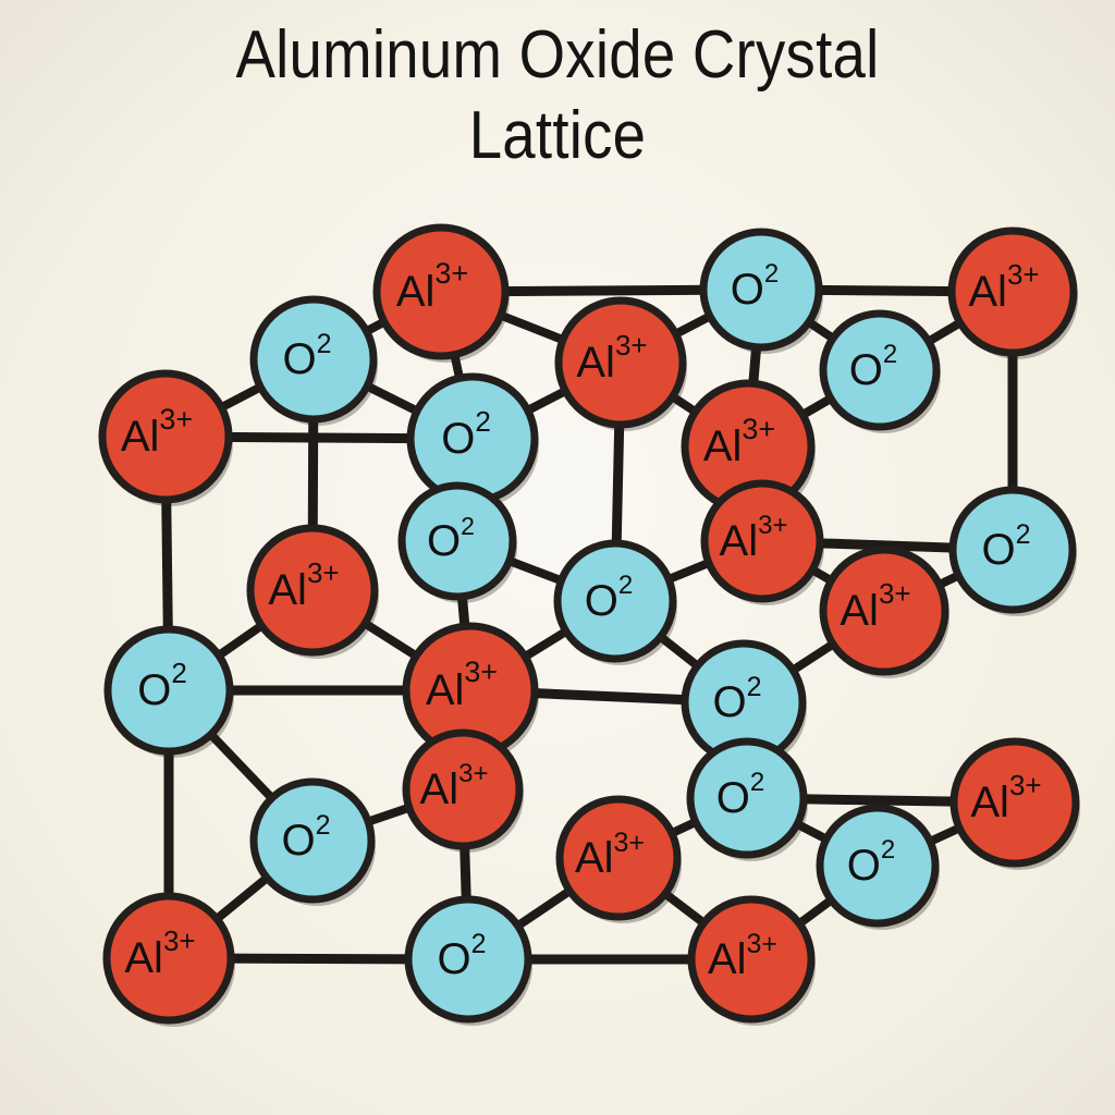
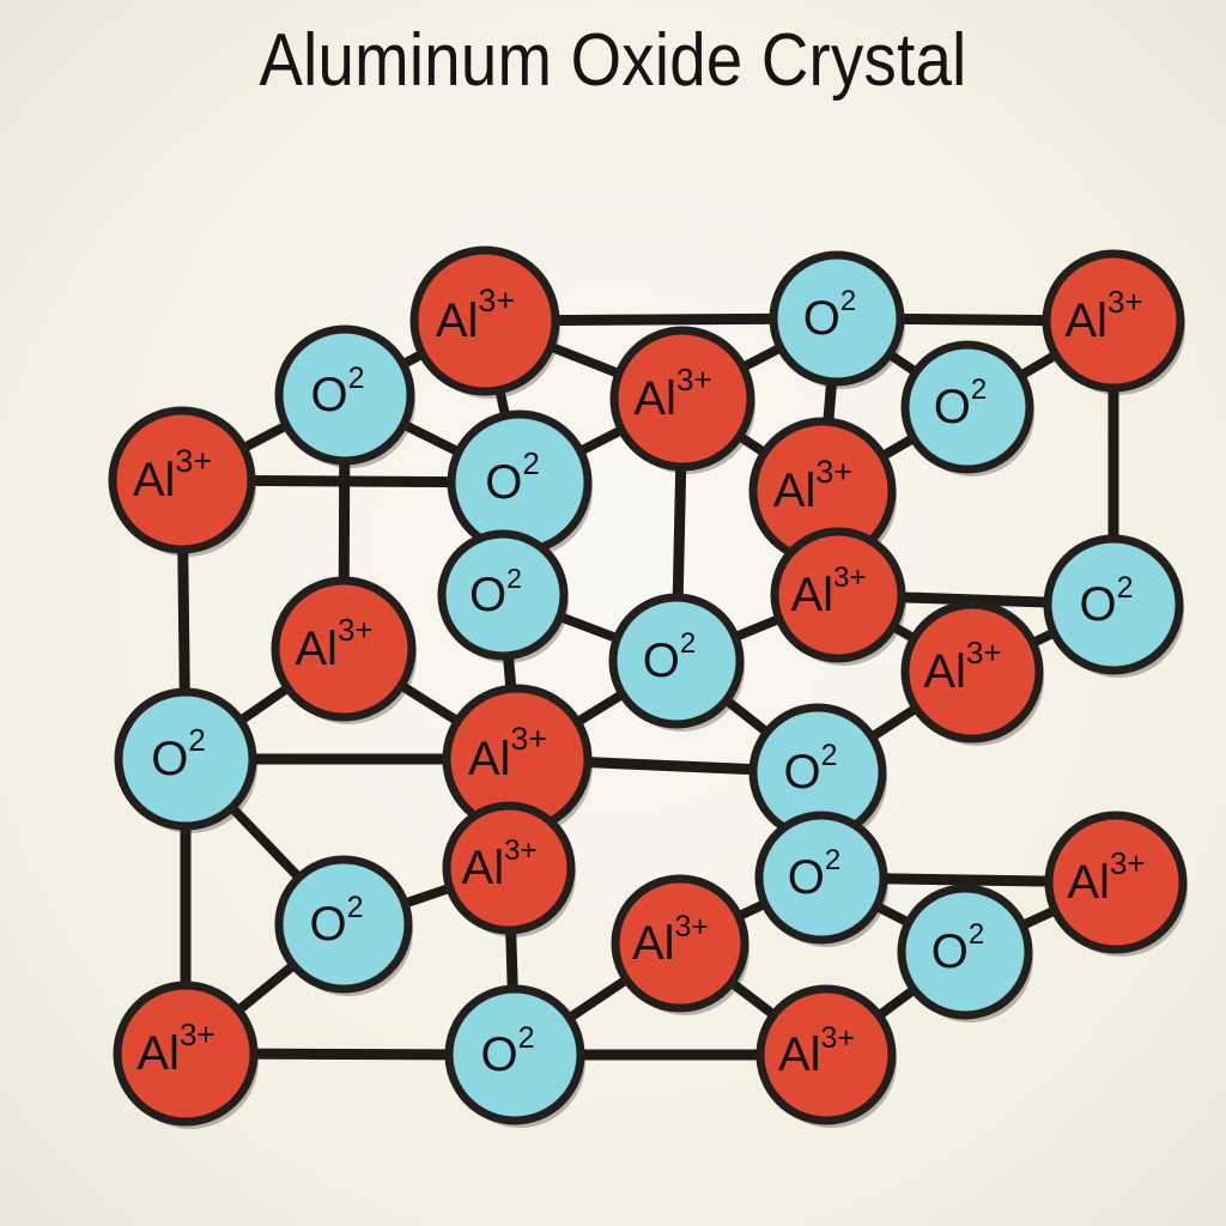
  Al3+
  O2
  Al3+
  Al3+
  O2
  Al3+
  O2
  O2
  Al3+
  O2
  Al3+
  O2
  Al3+
  O2
  Al3+
  O2
  Al3+
  O2
  Al3+
  O2
  Al3+
  O2
  Al3+
  O2
  Al3+
  O2
  Al3+
  Aluminum Oxide Crystal
- Lattice
